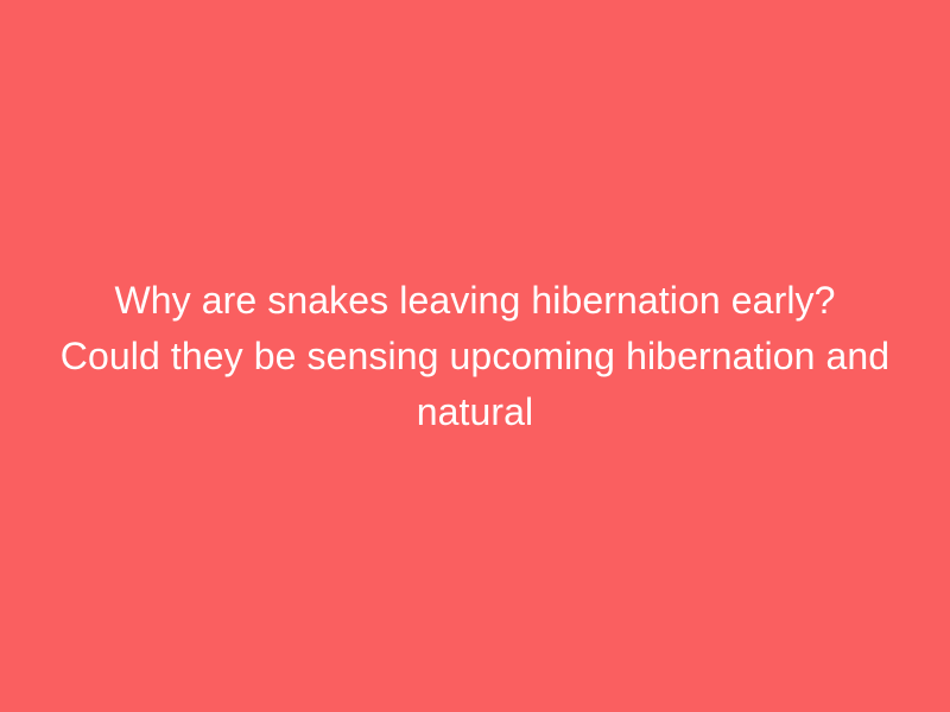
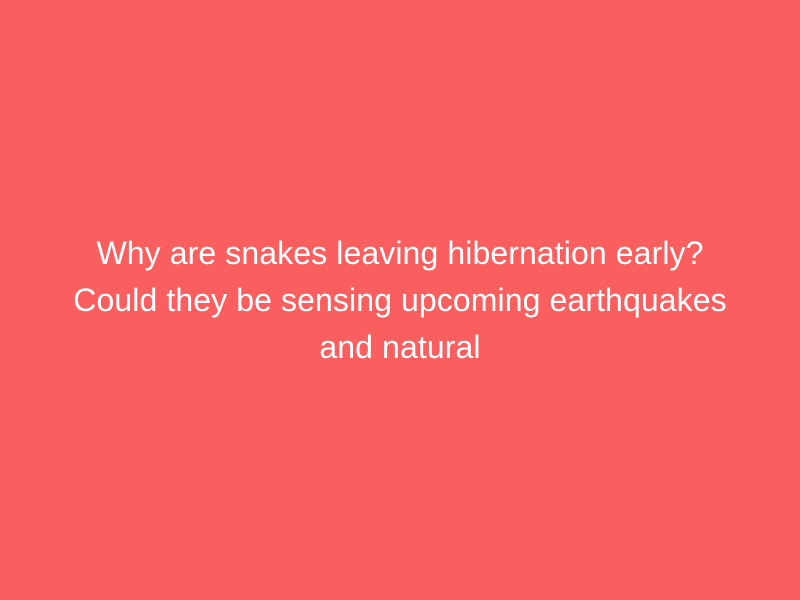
- Why are snakes leaving hibernation early? Could they be sensing upcoming hibernation and natural
+ Why are snakes leaving hibernation early? Could they be sensing upcoming earthquakes and natural
